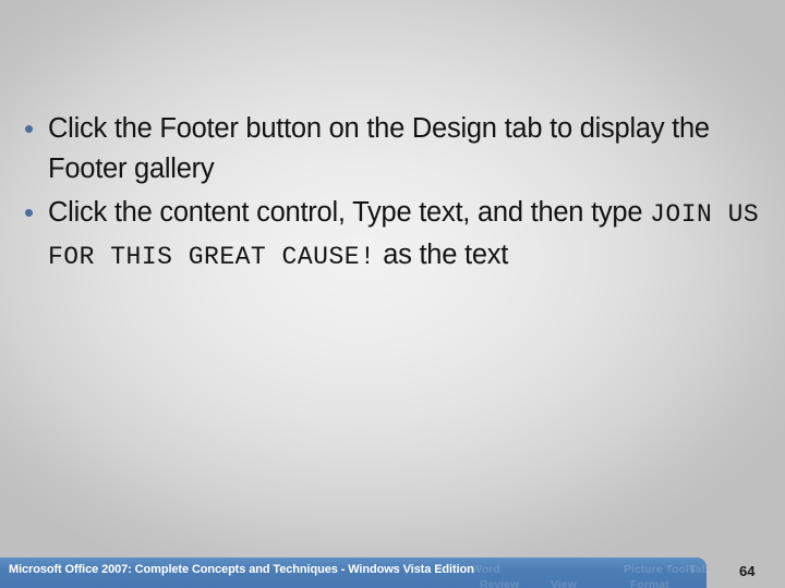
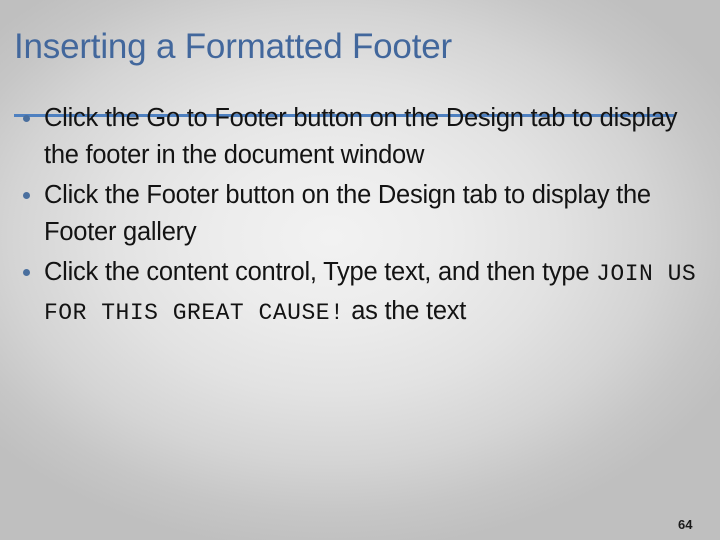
+ Inserting a Formatted Footer
+ Click the Go to Footer button on the Design tab to display the footer in the document window
  Click the Footer button on the Design tab to display the Footer gallery
  Click the content control, Type text, and then type JOIN US FOR THIS GREAT CAUSE! as the text
- Microsoft Office 2007: Complete Concepts and Techniques - Windows Vista Edition
- Word
- Review
- View
- Picture Tools
- Format
- Tab
  64
